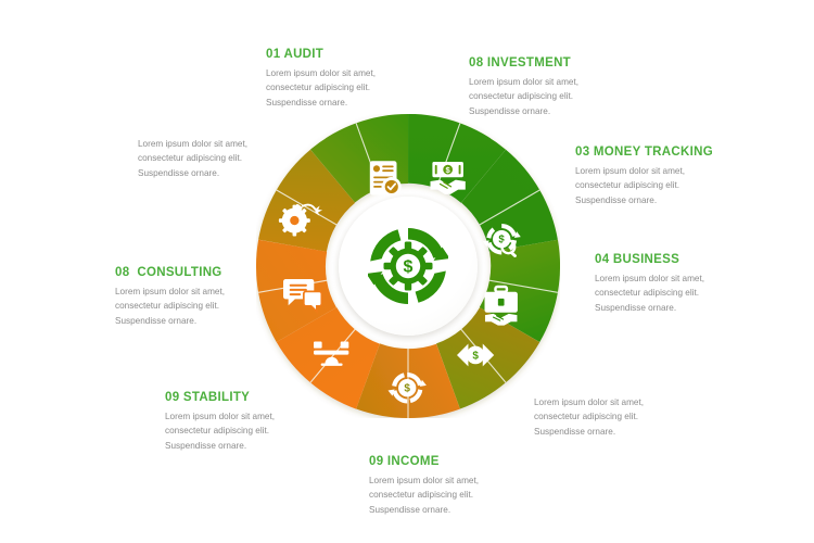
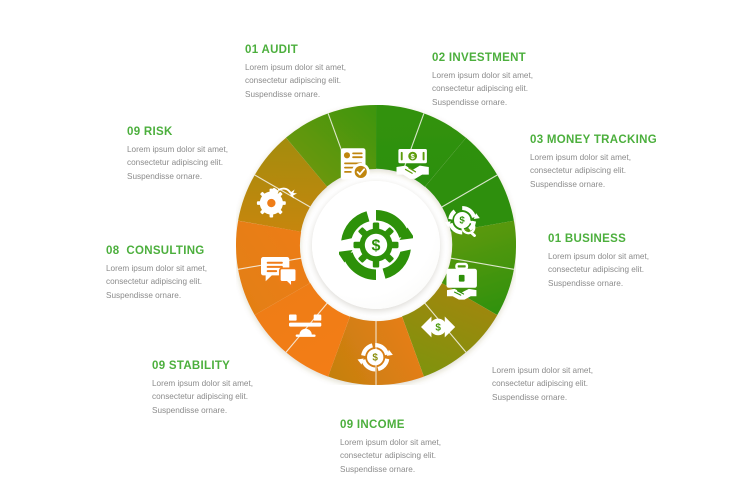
  $
  $
  $
  $
  $
  01 AUDIT
  Lorem ipsum dolor sit amet,
  consectetur adipiscing elit.
  Suspendisse ornare.
- 08 INVESTMENT
+ 02 INVESTMENT
  Lorem ipsum dolor sit amet,
  consectetur adipiscing elit.
  Suspendisse ornare.
  03 MONEY TRACKING
  Lorem ipsum dolor sit amet,
  consectetur adipiscing elit.
  Suspendisse ornare.
- 04 BUSINESS
+ 01 BUSINESS
  Lorem ipsum dolor sit amet,
  consectetur adipiscing elit.
  Suspendisse ornare.
  Lorem ipsum dolor sit amet,
  consectetur adipiscing elit.
  Suspendisse ornare.
  09 INCOME
  Lorem ipsum dolor sit amet,
  consectetur adipiscing elit.
  Suspendisse ornare.
  09 STABILITY
  Lorem ipsum dolor sit amet,
  consectetur adipiscing elit.
  Suspendisse ornare.
  08 CONSULTING
  Lorem ipsum dolor sit amet,
  consectetur adipiscing elit.
  Suspendisse ornare.
+ 09 RISK
  Lorem ipsum dolor sit amet,
  consectetur adipiscing elit.
  Suspendisse ornare.
